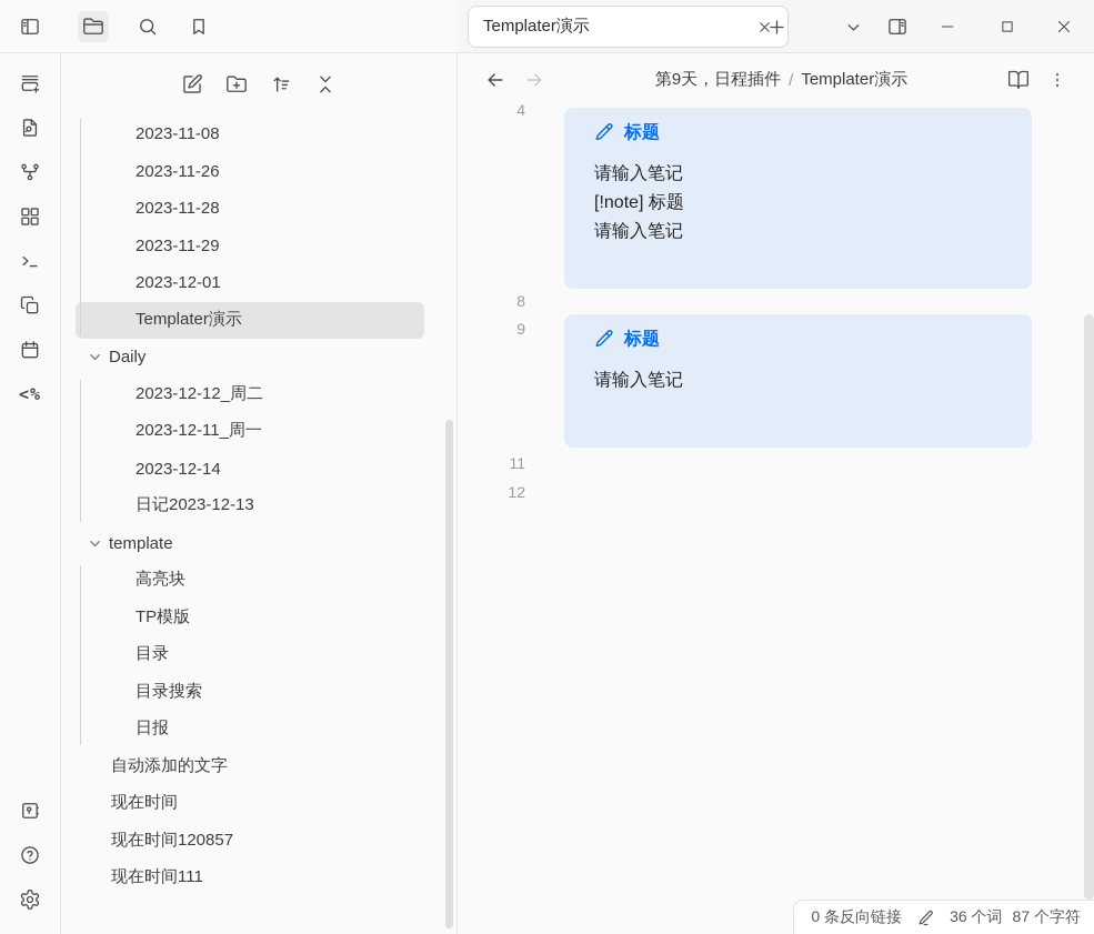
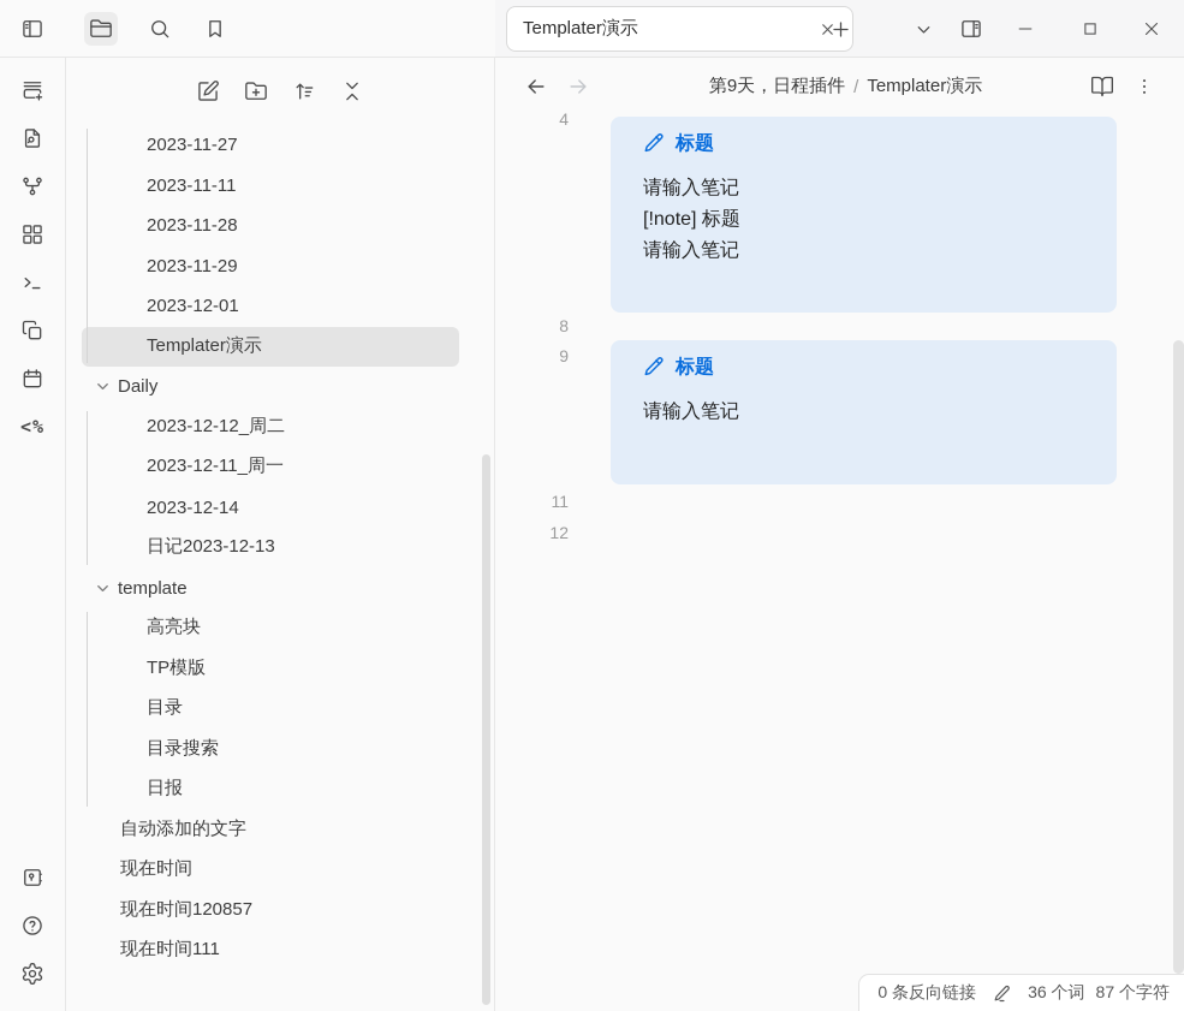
  <%
- 2023-11-08
+ 2023-11-27
- 2023-11-26
+ 2023-11-11
  2023-11-28
  2023-11-29
  2023-12-01
  Templater演示
  Daily
  2023-12-12_周二
  2023-12-11_周一
  2023-12-14
  日记2023-12-13
  template
  高亮块
  TP模版
  目录
  目录搜索
  日报
  自动添加的文字
  现在时间
  现在时间120857
  现在时间111
  Templater演示
  第9天，日程插件
  /
  Templater演示
  4
  8
  9
  11
  12
  标题
  请输入笔记
  [!note] 标题
  请输入笔记
  标题
  请输入笔记
  0 条反向链接
  36 个词
  87 个字符
